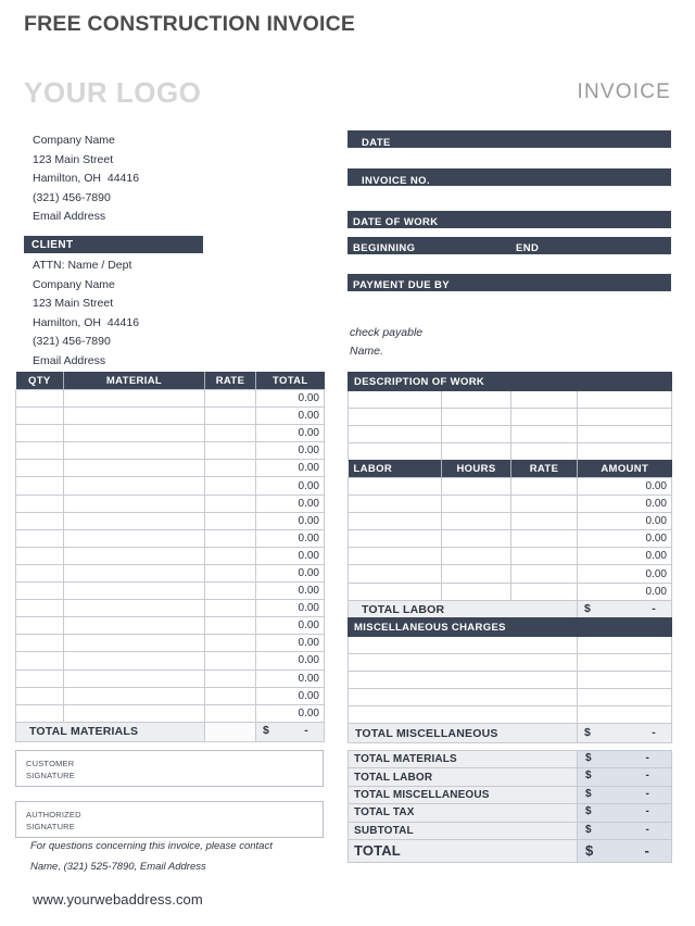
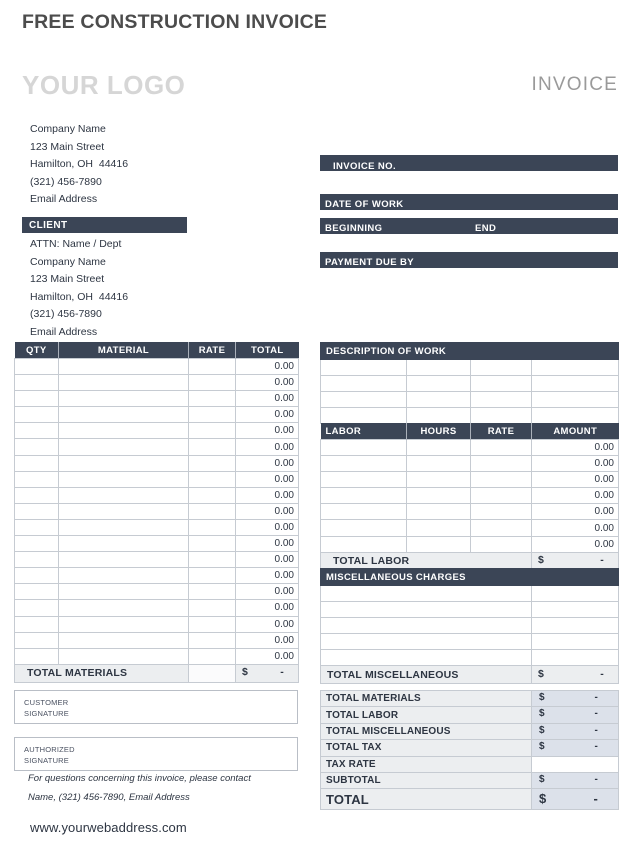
  FREE CONSTRUCTION INVOICE
  YOUR LOGO
  INVOICE
  Company Name
  123 Main Street
  Hamilton, OH 44416
  (321) 456-7890
  Email Address
  CLIENT
  ATTN: Name / Dept
  Company Name
  123 Main Street
  Hamilton, OH 44416
  (321) 456-7890
  Email Address
- DATE
  INVOICE NO.
  DATE OF WORK
  BEGINNING
  END
  PAYMENT DUE BY
- check payable
- Name.
  QTY	MATERIAL	RATE	TOTAL
  			0.00
  			0.00
  			0.00
  			0.00
  			0.00
  			0.00
  			0.00
  			0.00
  			0.00
  			0.00
  			0.00
  			0.00
  			0.00
  			0.00
  			0.00
  			0.00
  			0.00
  			0.00
  			0.00
  TOTAL MATERIALS		$ -
  DESCRIPTION OF WORK
  LABOR	HOURS	RATE	AMOUNT
  			0.00
  			0.00
  			0.00
  			0.00
  			0.00
  			0.00
  			0.00
  TOTAL LABOR	$ -
  MISCELLANEOUS CHARGES
  TOTAL MISCELLANEOUS	$ -
  TOTAL MATERIALS	$ -
  TOTAL LABOR	$ -
  TOTAL MISCELLANEOUS	$ -
  TOTAL TAX	$ -
+ TAX RATE
  SUBTOTAL	$ -
  TOTAL	$ -
  CUSTOMER
  SIGNATURE
  AUTHORIZED
  SIGNATURE
  For questions concerning this invoice, please contact
- Name, (321) 525-7890, Email Address
+ Name, (321) 456-7890, Email Address
  www.yourwebaddress.com
